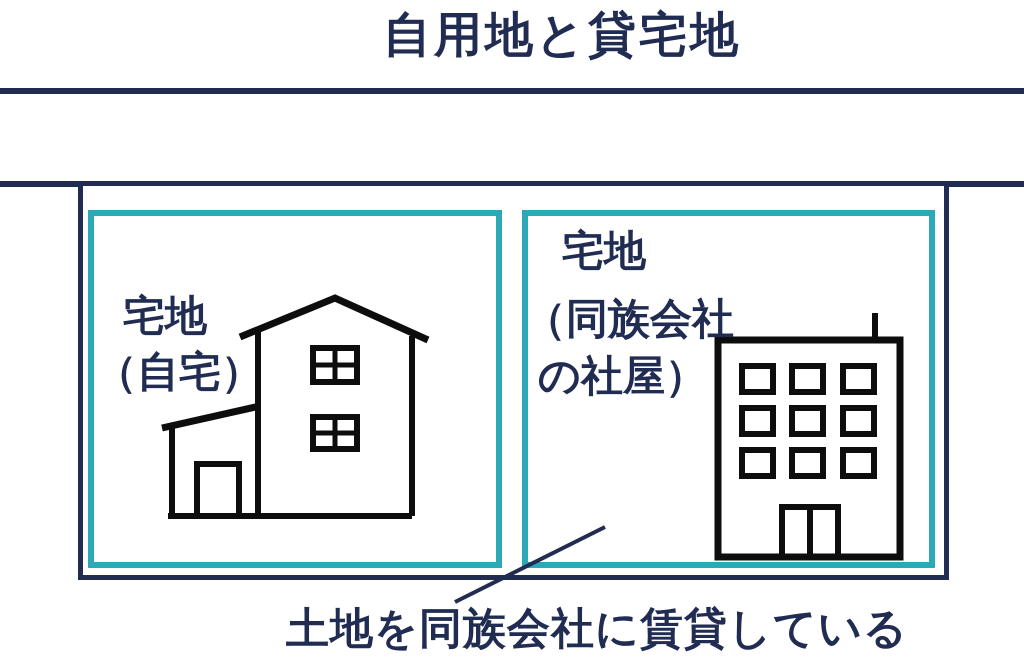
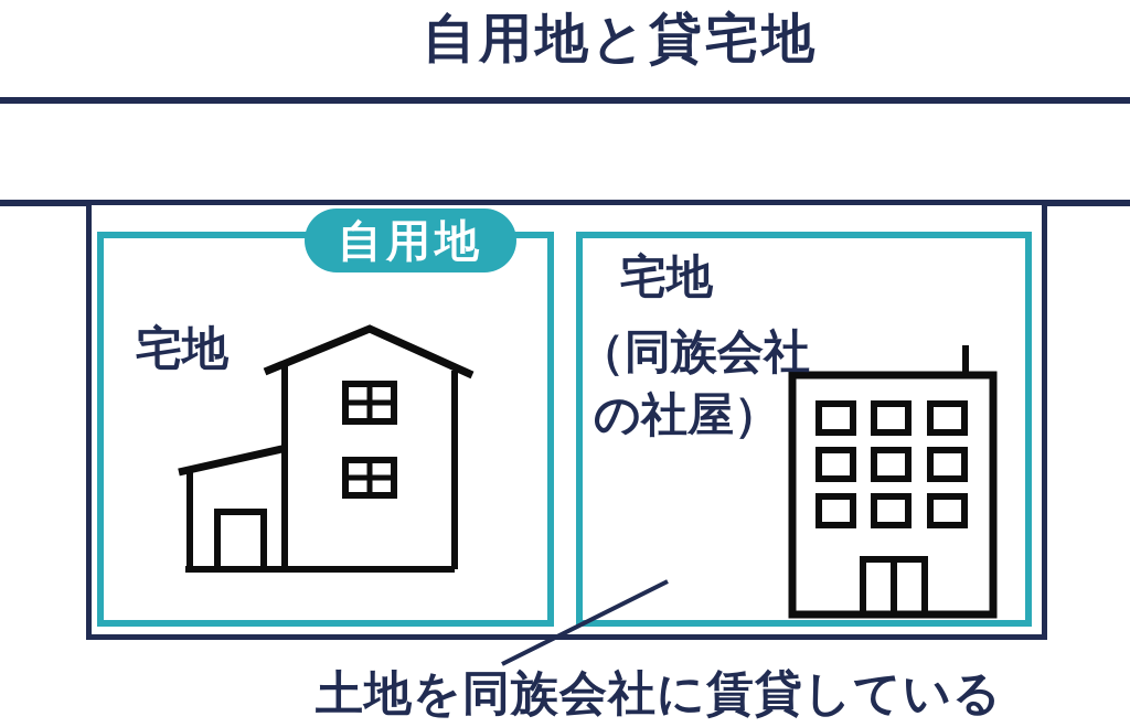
  自用地と貸宅地
+ 自用地
  宅地
- （自宅）
  宅地
  （同族会社
  の社屋）
  土地を同族会社に賃貸している
